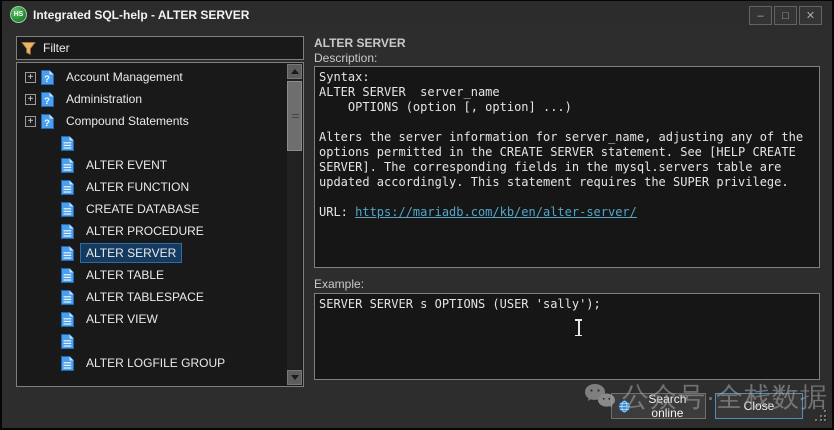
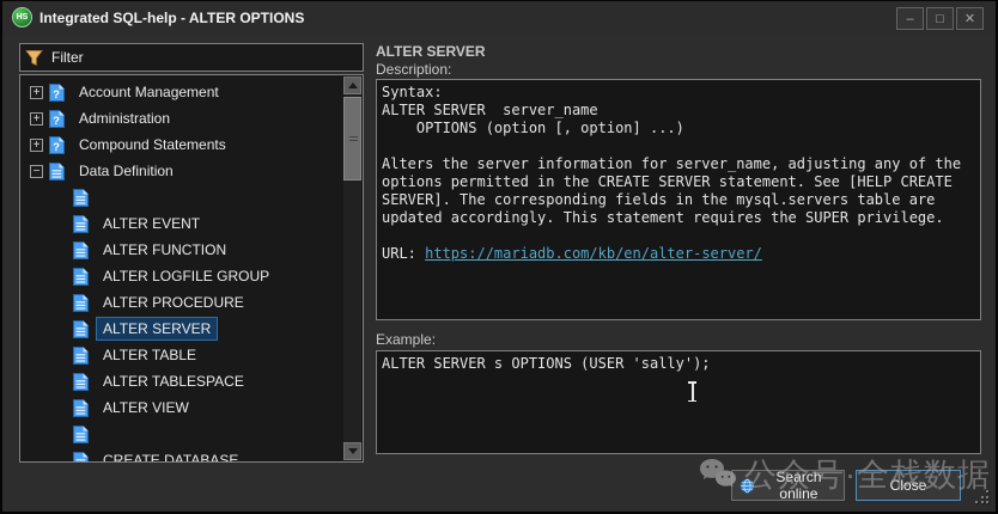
- Integrated SQL-help - ALTER SERVER
+ Integrated SQL-help - ALTER OPTIONS
  –
  □
  ✕
  Filter
  +
  ?
  Account Management
  +
  ?
  Administration
  +
  ?
  Compound Statements
+ −
+ Data Definition
  ALTER EVENT
  ALTER FUNCTION
- CREATE DATABASE
+ ALTER LOGFILE GROUP
  ALTER PROCEDURE
  ALTER SERVER
  ALTER TABLE
  ALTER TABLESPACE
  ALTER VIEW
- ALTER LOGFILE GROUP
+ CREATE DATABASE
  ALTER SERVER
  Description:
  Syntax:
  ALTER SERVER server_name
  OPTIONS (option [, option] ...)
  Alters the server information for server_name, adjusting any of the
  options permitted in the CREATE SERVER statement. See [HELP CREATE
  SERVER]. The corresponding fields in the mysql.servers table are
  updated accordingly. This statement requires the SUPER privilege.
  URL: https://mariadb.com/kb/en/alter-server/
  Example:
- SERVER SERVER s OPTIONS (USER 'sally');
+ ALTER SERVER s OPTIONS (USER 'sally');
  Search online
  Close
  公众号·全栈数据
